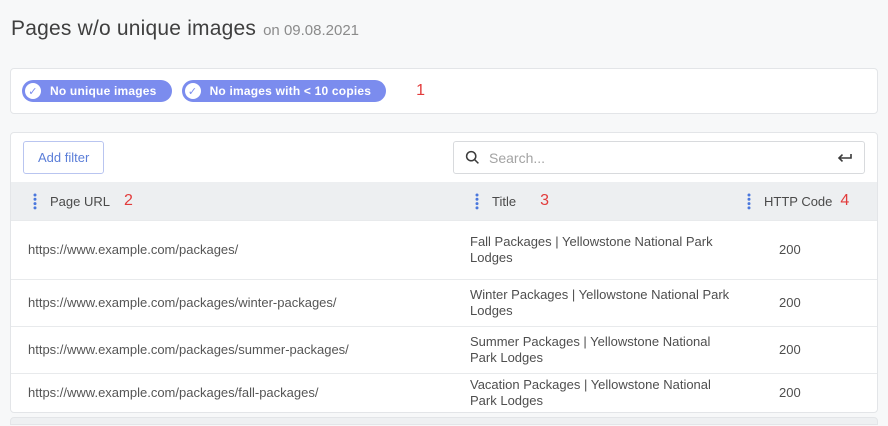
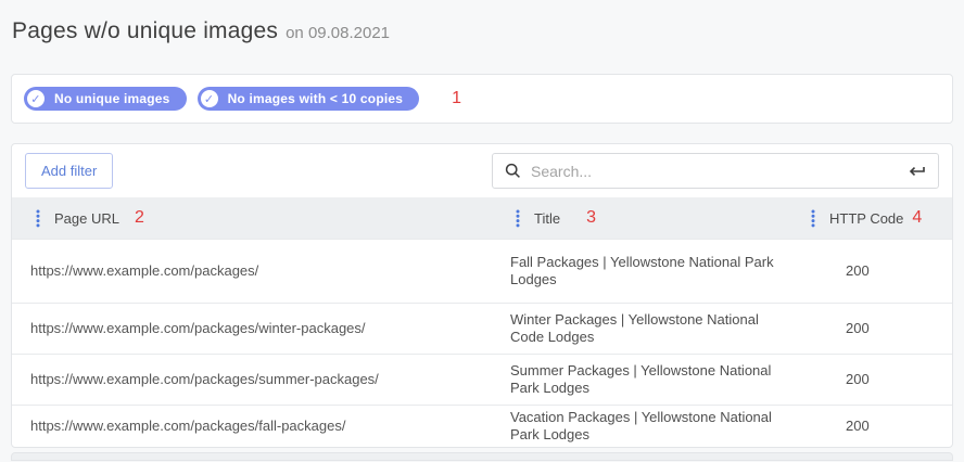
  Pages w/o unique images on 09.08.2021
  ✓
  No unique images
  ✓
  No images with < 10 copies
  1
  Add filter
  Search...
  Page URL 2	Title 3	HTTP Code 4
  https://www.example.com/packages/	Fall Packages | Yellowstone National Park Lodges	200
- https://www.example.com/packages/winter-packages/	Winter Packages | Yellowstone National Park Lodges	200
+ https://www.example.com/packages/winter-packages/	Winter Packages | Yellowstone National Code Lodges	200
  https://www.example.com/packages/summer-packages/	Summer Packages | Yellowstone National Park Lodges	200
  https://www.example.com/packages/fall-packages/	Vacation Packages | Yellowstone National Park Lodges	200
